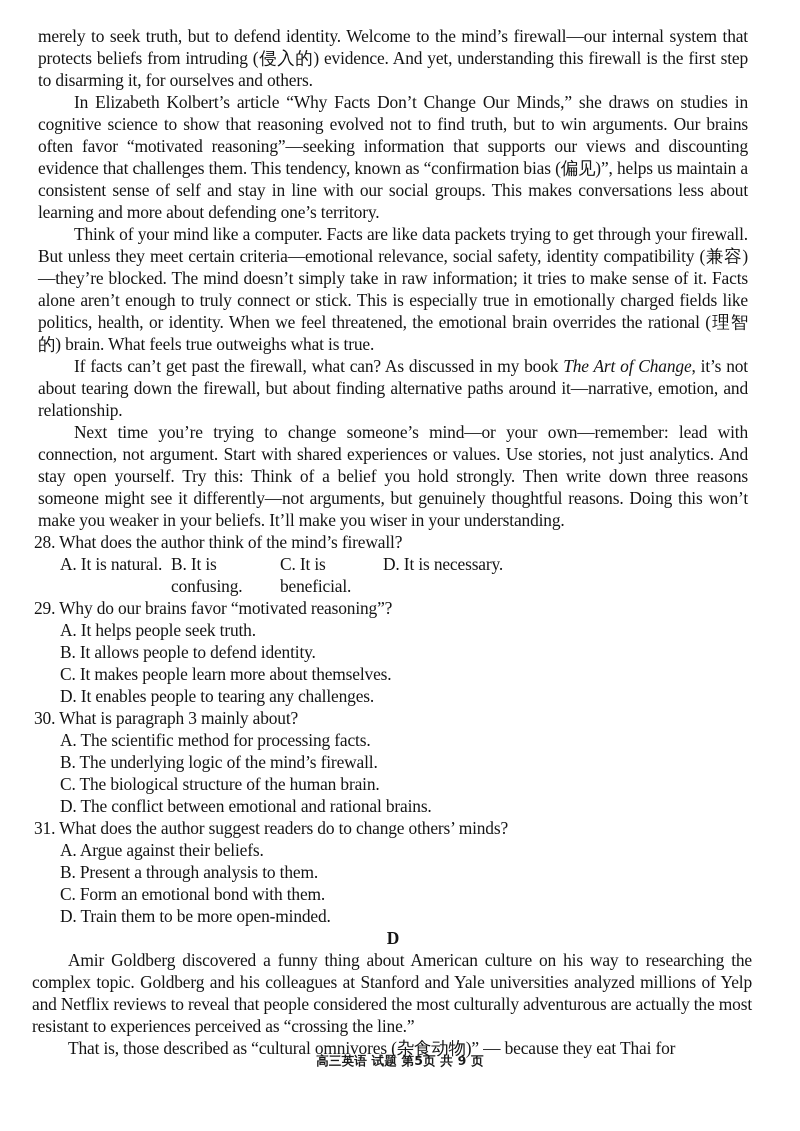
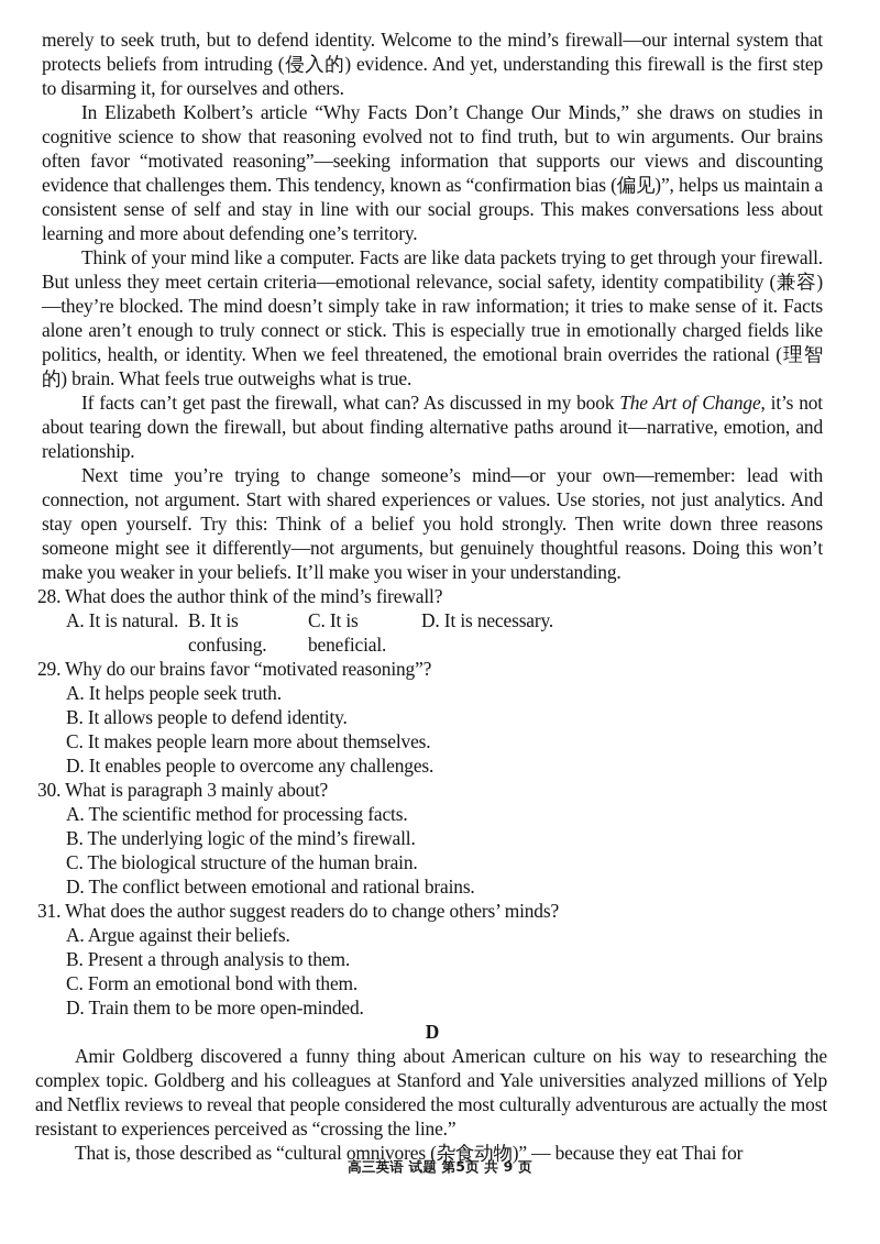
  merely to seek truth, but to defend identity. Welcome to the mind’s firewall—our internal system that protects beliefs from intruding (侵入的) evidence. And yet, understanding this firewall is the first step to disarming it, for ourselves and others.
  In Elizabeth Kolbert’s article “Why Facts Don’t Change Our Minds,” she draws on studies in cognitive science to show that reasoning evolved not to find truth, but to win arguments. Our brains often favor “motivated reasoning”—seeking information that supports our views and discounting evidence that challenges them. This tendency, known as “confirmation bias (偏见)”, helps us maintain a consistent sense of self and stay in line with our social groups. This makes conversations less about learning and more about defending one’s territory.
  Think of your mind like a computer. Facts are like data packets trying to get through your firewall. But unless they meet certain criteria—emotional relevance, social safety, identity compatibility (兼容)—they’re blocked. The mind doesn’t simply take in raw information; it tries to make sense of it. Facts alone aren’t enough to truly connect or stick. This is especially true in emotionally charged fields like politics, health, or identity. When we feel threatened, the emotional brain overrides the rational (理智的) brain. What feels true outweighs what is true.
  If facts can’t get past the firewall, what can? As discussed in my book The Art of Change, it’s not about tearing down the firewall, but about finding alternative paths around it—narrative, emotion, and relationship.
  Next time you’re trying to change someone’s mind—or your own—remember: lead with connection, not argument. Start with shared experiences or values. Use stories, not just analytics. And stay open yourself. Try this: Think of a belief you hold strongly. Then write down three reasons someone might see it differently—not arguments, but genuinely thoughtful reasons. Doing this won’t make you weaker in your beliefs. It’ll make you wiser in your understanding.
  28. What does the author think of the mind’s firewall?
  A. It is natural.
  B. It is confusing.
  C. It is beneficial.
  D. It is necessary.
  29. Why do our brains favor “motivated reasoning”?
  A. It helps people seek truth.
  B. It allows people to defend identity.
  C. It makes people learn more about themselves.
- D. It enables people to tearing any challenges.
+ D. It enables people to overcome any challenges.
  30. What is paragraph 3 mainly about?
  A. The scientific method for processing facts.
  B. The underlying logic of the mind’s firewall.
  C. The biological structure of the human brain.
  D. The conflict between emotional and rational brains.
  31. What does the author suggest readers do to change others’ minds?
  A. Argue against their beliefs.
  B. Present a through analysis to them.
  C. Form an emotional bond with them.
  D. Train them to be more open-minded.
  D
  Amir Goldberg discovered a funny thing about American culture on his way to researching the complex topic. Goldberg and his colleagues at Stanford and Yale universities analyzed millions of Yelp and Netflix reviews to reveal that people considered the most culturally adventurous are actually the most resistant to experiences perceived as “crossing the line.”
  That is, those described as “cultural omnivores (杂食动物)” — because they eat Thai for
  高三英语 试题 第5页 共 9 页
